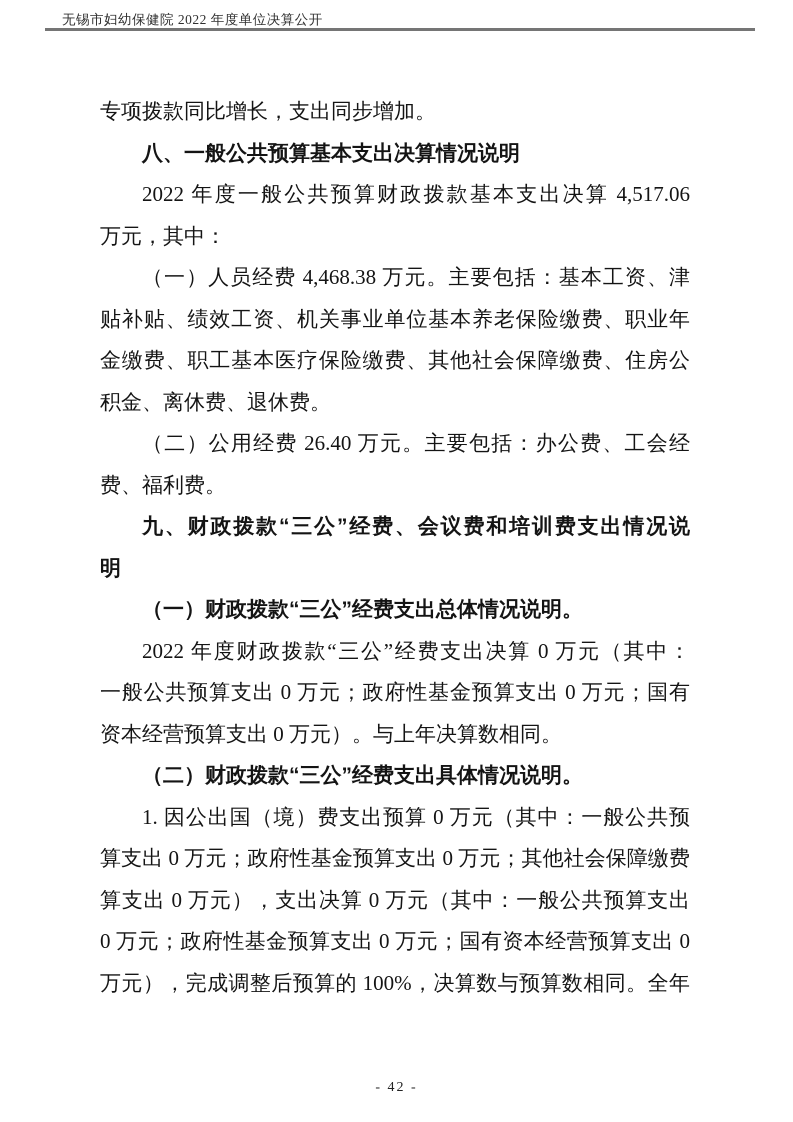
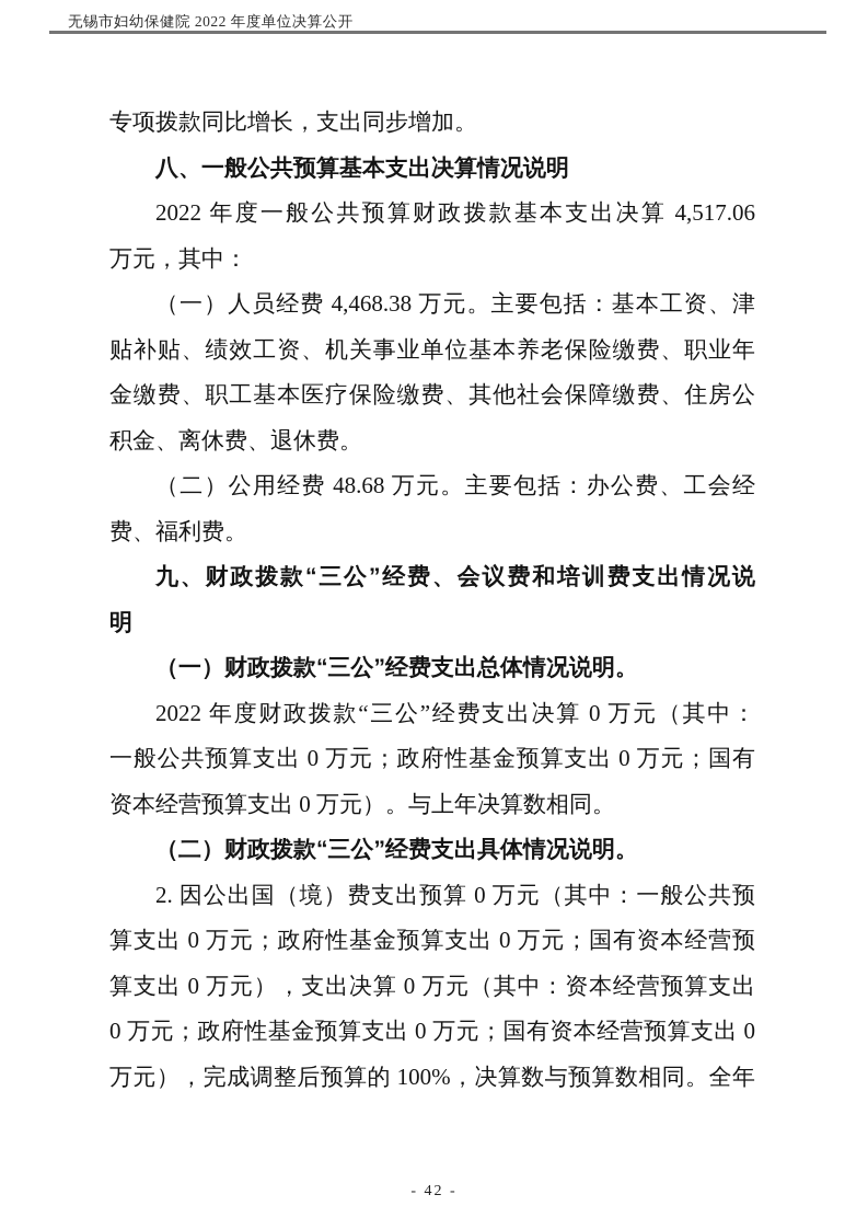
  无锡市妇幼保健院 2022 年度单位决算公开
  专项拨款同比增长，支出同步增加。
  八、一般公共预算基本支出决算情况说明
  2022 年度一般公共预算财政拨款基本支出决算 4,517.06
  万元，其中：
  （一）人员经费 4,468.38 万元。主要包括：基本工资、津
  贴补贴、绩效工资、机关事业单位基本养老保险缴费、职业年
  金缴费、职工基本医疗保险缴费、其他社会保障缴费、住房公
  积金、离休费、退休费。
- （二）公用经费 26.40 万元。主要包括：办公费、工会经
+ （二）公用经费 48.68 万元。主要包括：办公费、工会经
  费、福利费。
  九、财政拨款“三公”经费、会议费和培训费支出情况说
  明
  （一）财政拨款“三公”经费支出总体情况说明。
  2022 年度财政拨款“三公”经费支出决算 0 万元（其中：
  一般公共预算支出 0 万元；政府性基金预算支出 0 万元；国有
  资本经营预算支出 0 万元）。与上年决算数相同。
  （二）财政拨款“三公”经费支出具体情况说明。
- 1. 因公出国（境）费支出预算 0 万元（其中：一般公共预
+ 2. 因公出国（境）费支出预算 0 万元（其中：一般公共预
- 算支出 0 万元；政府性基金预算支出 0 万元；其他社会保障缴费
+ 算支出 0 万元；政府性基金预算支出 0 万元；国有资本经营预
- 算支出 0 万元），支出决算 0 万元（其中：一般公共预算支出
+ 算支出 0 万元），支出决算 0 万元（其中：资本经营预算支出
  0 万元；政府性基金预算支出 0 万元；国有资本经营预算支出 0
  万元），完成调整后预算的 100%，决算数与预算数相同。全年
  - 42 -
